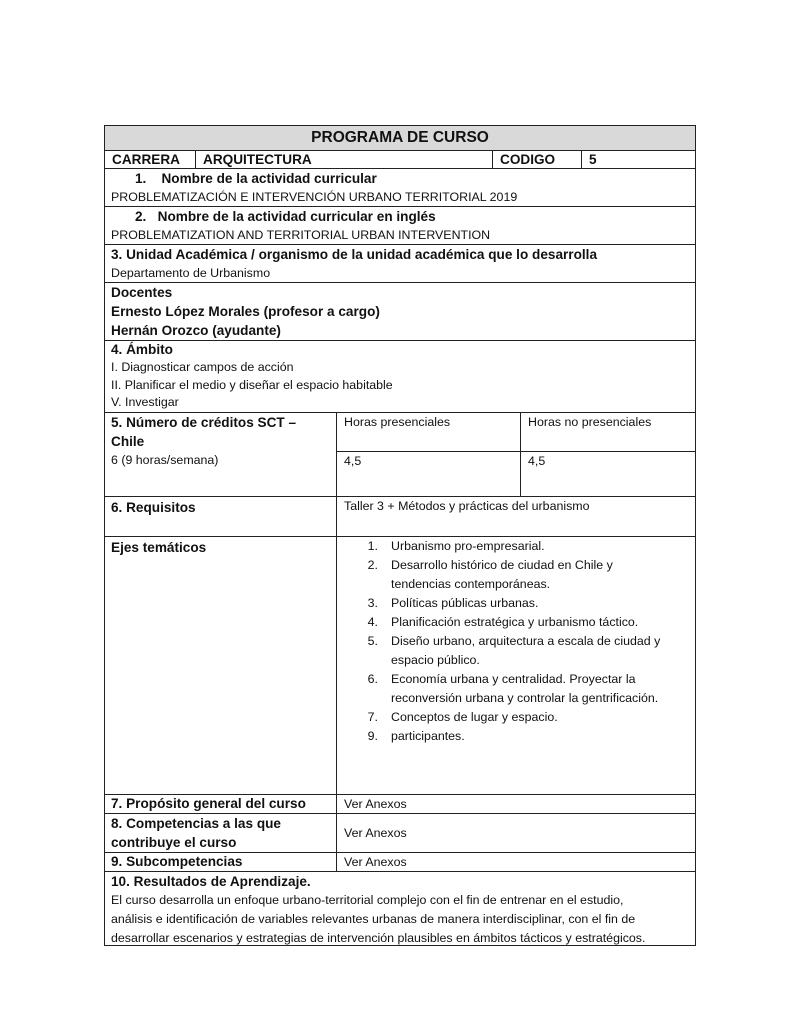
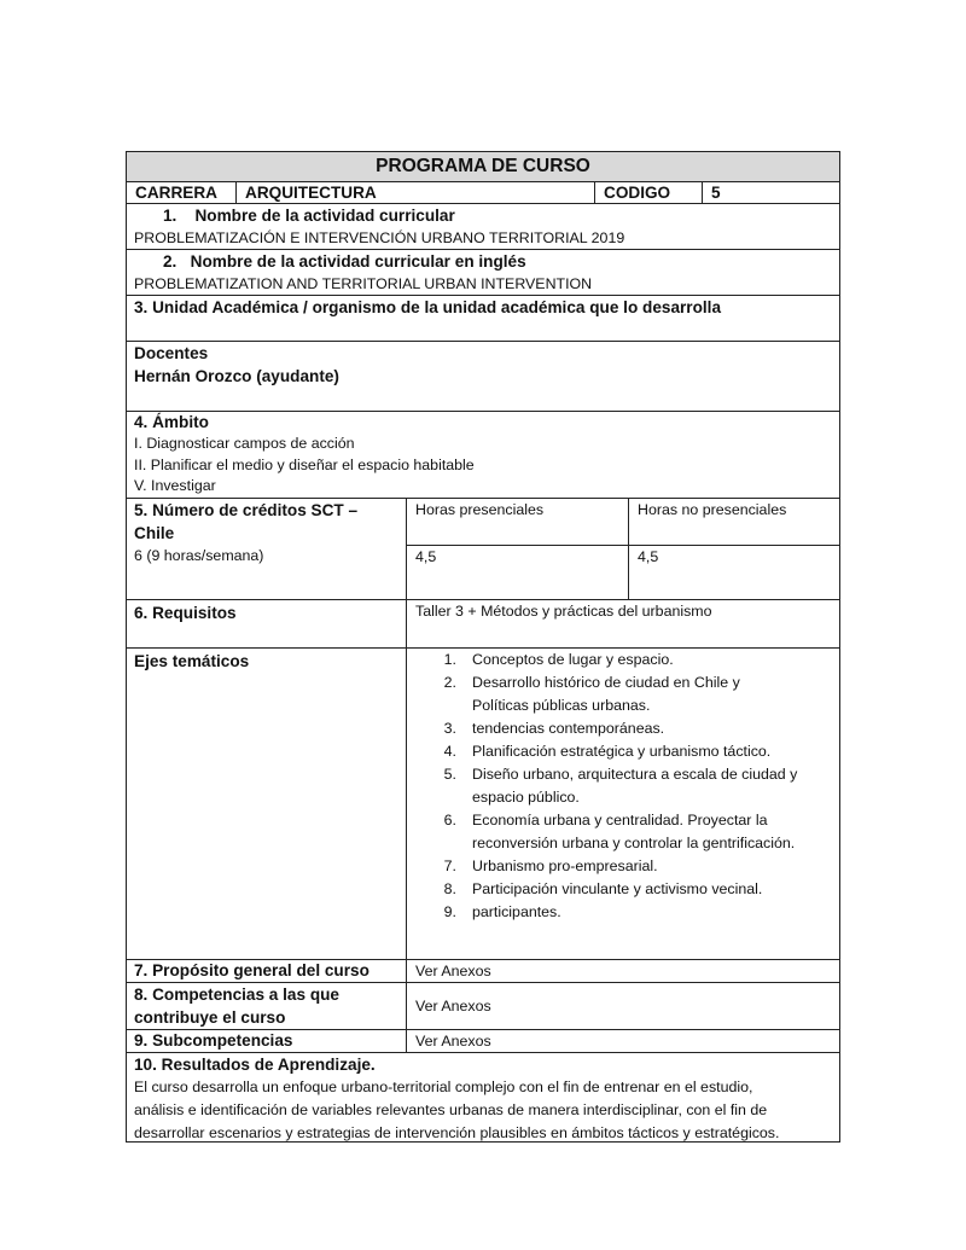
  PROGRAMA DE CURSO
  CARRERA
  ARQUITECTURA
  CODIGO
  5
  1. Nombre de la actividad curricular
  PROBLEMATIZACIÓN E INTERVENCIÓN URBANO TERRITORIAL 2019
  2. Nombre de la actividad curricular en inglés
  PROBLEMATIZATION AND TERRITORIAL URBAN INTERVENTION
  3. Unidad Académica / organismo de la unidad académica que lo desarrolla
- Departamento de Urbanismo
  Docentes
- Ernesto López Morales (profesor a cargo)
  Hernán Orozco (ayudante)
  4. Ámbito
  I. Diagnosticar campos de acción
  II. Planificar el medio y diseñar el espacio habitable
  V. Investigar
  5. Número de créditos SCT –
  Chile
  6 (9 horas/semana)
  Horas presenciales
  Horas no presenciales
  4,5
  4,5
  6. Requisitos
  Taller 3 + Métodos y prácticas del urbanismo
  Ejes temáticos
  1.
- Urbanismo pro-empresarial.
+ Conceptos de lugar y espacio.
  2.
  Desarrollo histórico de ciudad en Chile y
- tendencias contemporáneas.
+ Políticas públicas urbanas.
  3.
- Políticas públicas urbanas.
+ tendencias contemporáneas.
  4.
  Planificación estratégica y urbanismo táctico.
  5.
  Diseño urbano, arquitectura a escala de ciudad y
  espacio público.
  6.
  Economía urbana y centralidad. Proyectar la
  reconversión urbana y controlar la gentrificación.
  7.
- Conceptos de lugar y espacio.
+ Urbanismo pro-empresarial.
+ 8.
+ Participación vinculante y activismo vecinal.
  9.
  participantes.
  7. Propósito general del curso
  Ver Anexos
  8. Competencias a las que
  contribuye el curso
  Ver Anexos
  9. Subcompetencias
  Ver Anexos
  10. Resultados de Aprendizaje.
  El curso desarrolla un enfoque urbano-territorial complejo con el fin de entrenar en el estudio,
  análisis e identificación de variables relevantes urbanas de manera interdisciplinar, con el fin de
  desarrollar escenarios y estrategias de intervención plausibles en ámbitos tácticos y estratégicos.
